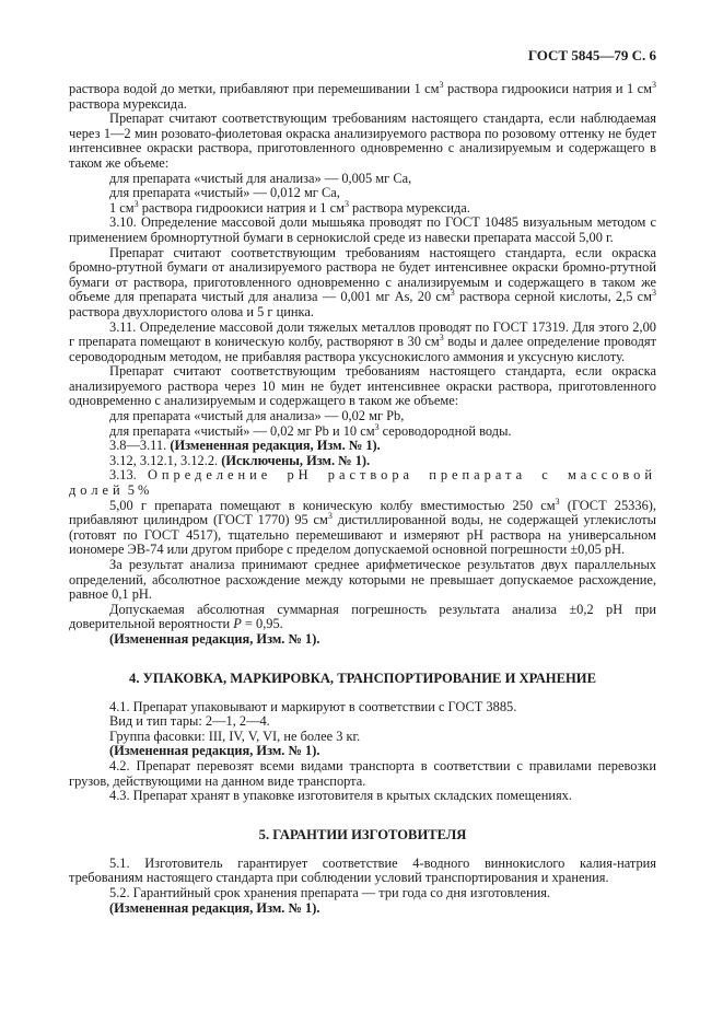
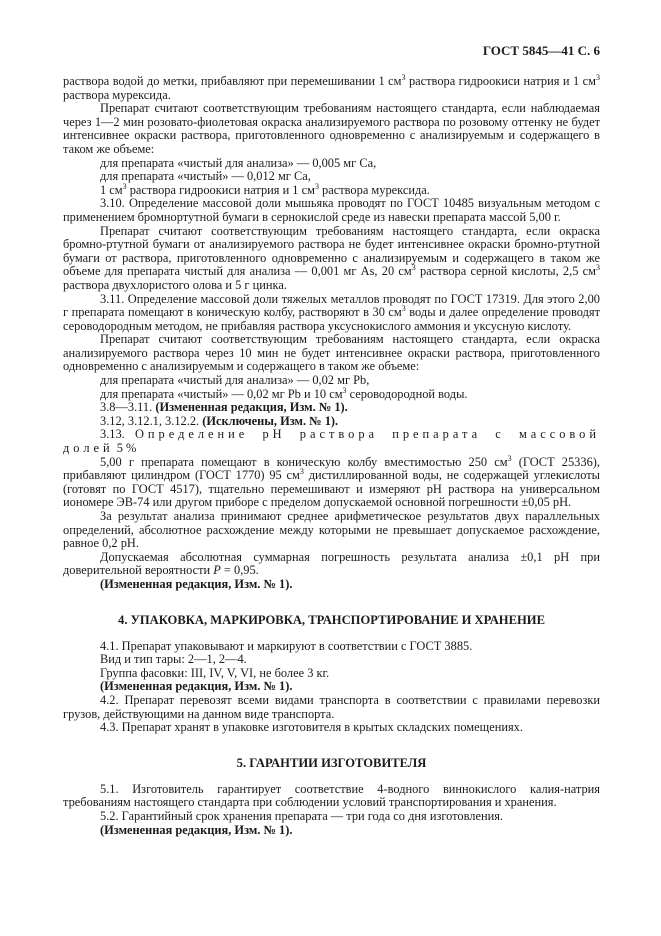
- ГОСТ 5845—79 С. 6
+ ГОСТ 5845—41 С. 6
  раствора водой до метки, прибавляют при перемешивании 1 см3 раствора гидроокиси натрия и 1 см3 раствора мурексида.
  Препарат считают соответствующим требованиям настоящего стандарта, если наблюдаемая через 1—2 мин розовато-фиолетовая окраска анализируемого раствора по розовому оттенку не будет интенсивнее окраски раствора, приготовленного одновременно с анализируемым и содержащего в таком же объеме:
  для препарата «чистый для анализа» — 0,005 мг Ca,
  для препарата «чистый» — 0,012 мг Ca,
  1 см3 раствора гидроокиси натрия и 1 см3 раствора мурексида.
  3.10. Определение массовой доли мышьяка проводят по ГОСТ 10485 визуальным методом с применением бромнортутной бумаги в сернокислой среде из навески препарата массой 5,00 г.
  Препарат считают соответствующим требованиям настоящего стандарта, если окраска бромно-ртутной бумаги от анализируемого раствора не будет интенсивнее окраски бромно-ртутной бумаги от раствора, приготовленного одновременно с анализируемым и содержащего в таком же объеме для препарата чистый для анализа — 0,001 мг As, 20 см3 раствора серной кислоты, 2,5 см3 раствора двухлористого олова и 5 г цинка.
  3.11. Определение массовой доли тяжелых металлов проводят по ГОСТ 17319. Для этого 2,00 г препарата помещают в коническую колбу, растворяют в 30 см3 воды и далее определение проводят сероводородным методом, не прибавляя раствора уксуснокислого аммония и уксусную кислоту.
  Препарат считают соответствующим требованиям настоящего стандарта, если окраска анализируемого раствора через 10 мин не будет интенсивнее окраски раствора, приготовленного одновременно с анализируемым и содержащего в таком же объеме:
  для препарата «чистый для анализа» — 0,02 мг Pb,
  для препарата «чистый» — 0,02 мг Pb и 10 см3 сероводородной воды.
  3.8—3.11. (Измененная редакция, Изм. № 1).
  3.12, 3.12.1, 3.12.2. (Исключены, Изм. № 1).
  3.13. Определение рН раствора препарата с массовой долей 5 %
  5,00 г препарата помещают в коническую колбу вместимостью 250 см3 (ГОСТ 25336), прибавляют цилиндром (ГОСТ 1770) 95 см3 дистиллированной воды, не содержащей углекислоты (готовят по ГОСТ 4517), тщательно перемешивают и измеряют рН раствора на универсальном иономере ЭВ-74 или другом приборе с пределом допускаемой основной погрешности ±0,05 рН.
- За результат анализа принимают среднее арифметическое результатов двух параллельных определений, абсолютное расхождение между которыми не превышает допускаемое расхождение, равное 0,1 рН.
+ За результат анализа принимают среднее арифметическое результатов двух параллельных определений, абсолютное расхождение между которыми не превышает допускаемое расхождение, равное 0,2 рН.
- Допускаемая абсолютная суммарная погрешность результата анализа ±0,2 рН при доверительной вероятности Р = 0,95.
+ Допускаемая абсолютная суммарная погрешность результата анализа ±0,1 рН при доверительной вероятности Р = 0,95.
  (Измененная редакция, Изм. № 1).
  4. УПАКОВКА, МАРКИРОВКА, ТРАНСПОРТИРОВАНИЕ И ХРАНЕНИЕ
  4.1. Препарат упаковывают и маркируют в соответствии с ГОСТ 3885.
  Вид и тип тары: 2—1, 2—4.
  Группа фасовки: III, IV, V, VI, не более 3 кг.
  (Измененная редакция, Изм. № 1).
  4.2. Препарат перевозят всеми видами транспорта в соответствии с правилами перевозки грузов, действующими на данном виде транспорта.
  4.3. Препарат хранят в упаковке изготовителя в крытых складских помещениях.
  5. ГАРАНТИИ ИЗГОТОВИТЕЛЯ
  5.1. Изготовитель гарантирует соответствие 4-водного виннокислого калия-натрия требованиям настоящего стандарта при соблюдении условий транспортирования и хранения.
  5.2. Гарантийный срок хранения препарата — три года со дня изготовления.
  (Измененная редакция, Изм. № 1).
